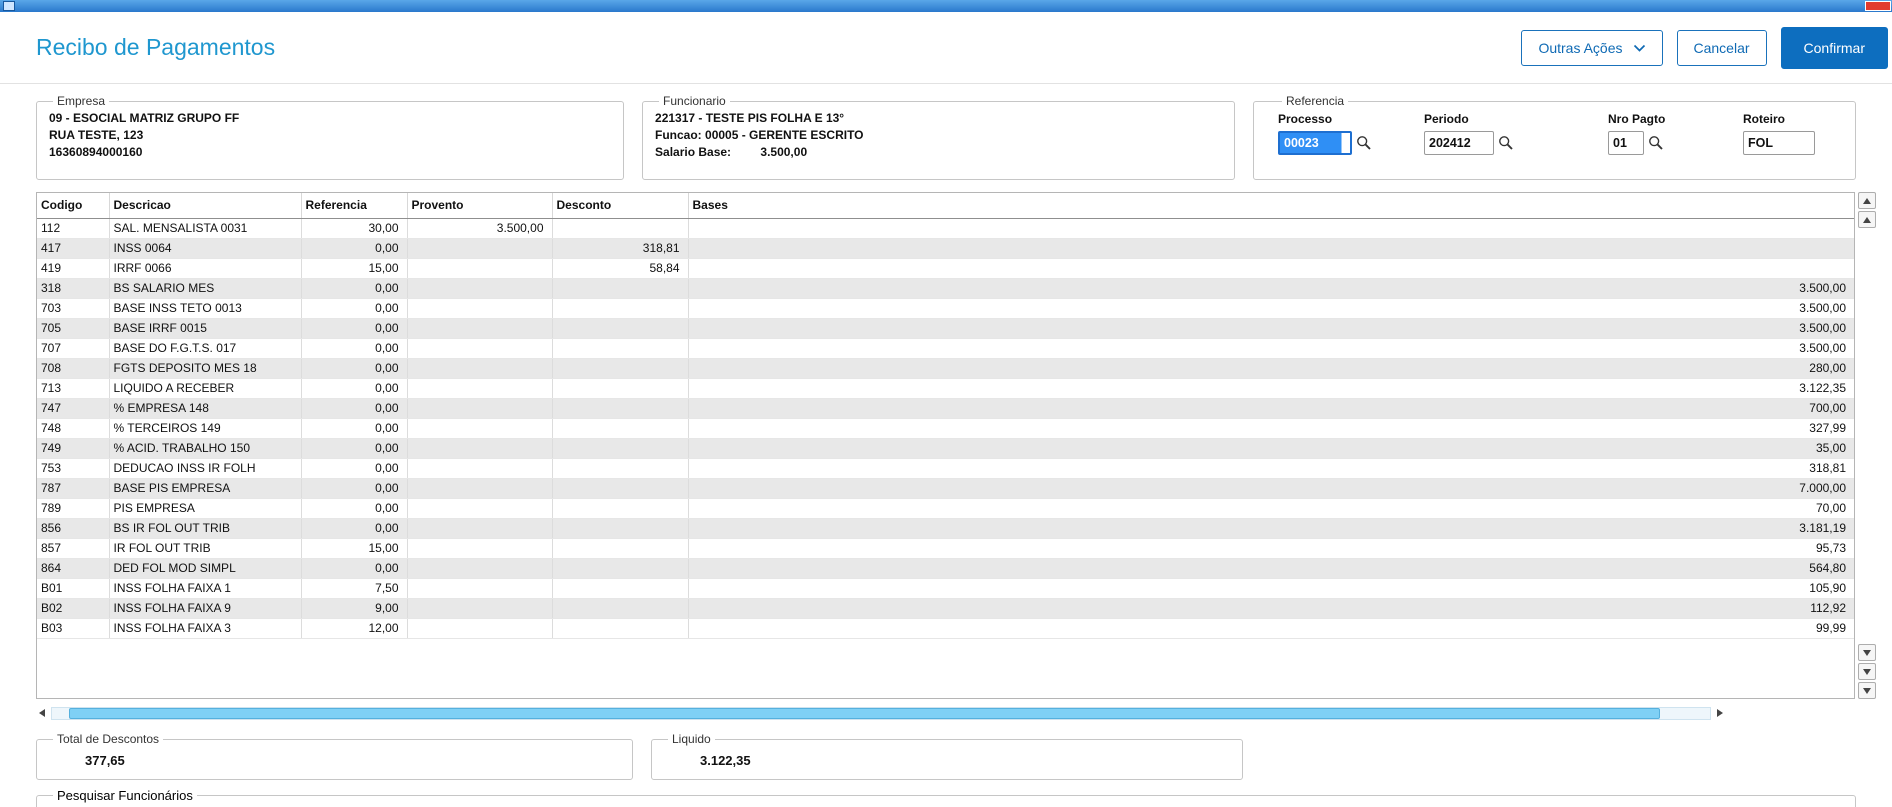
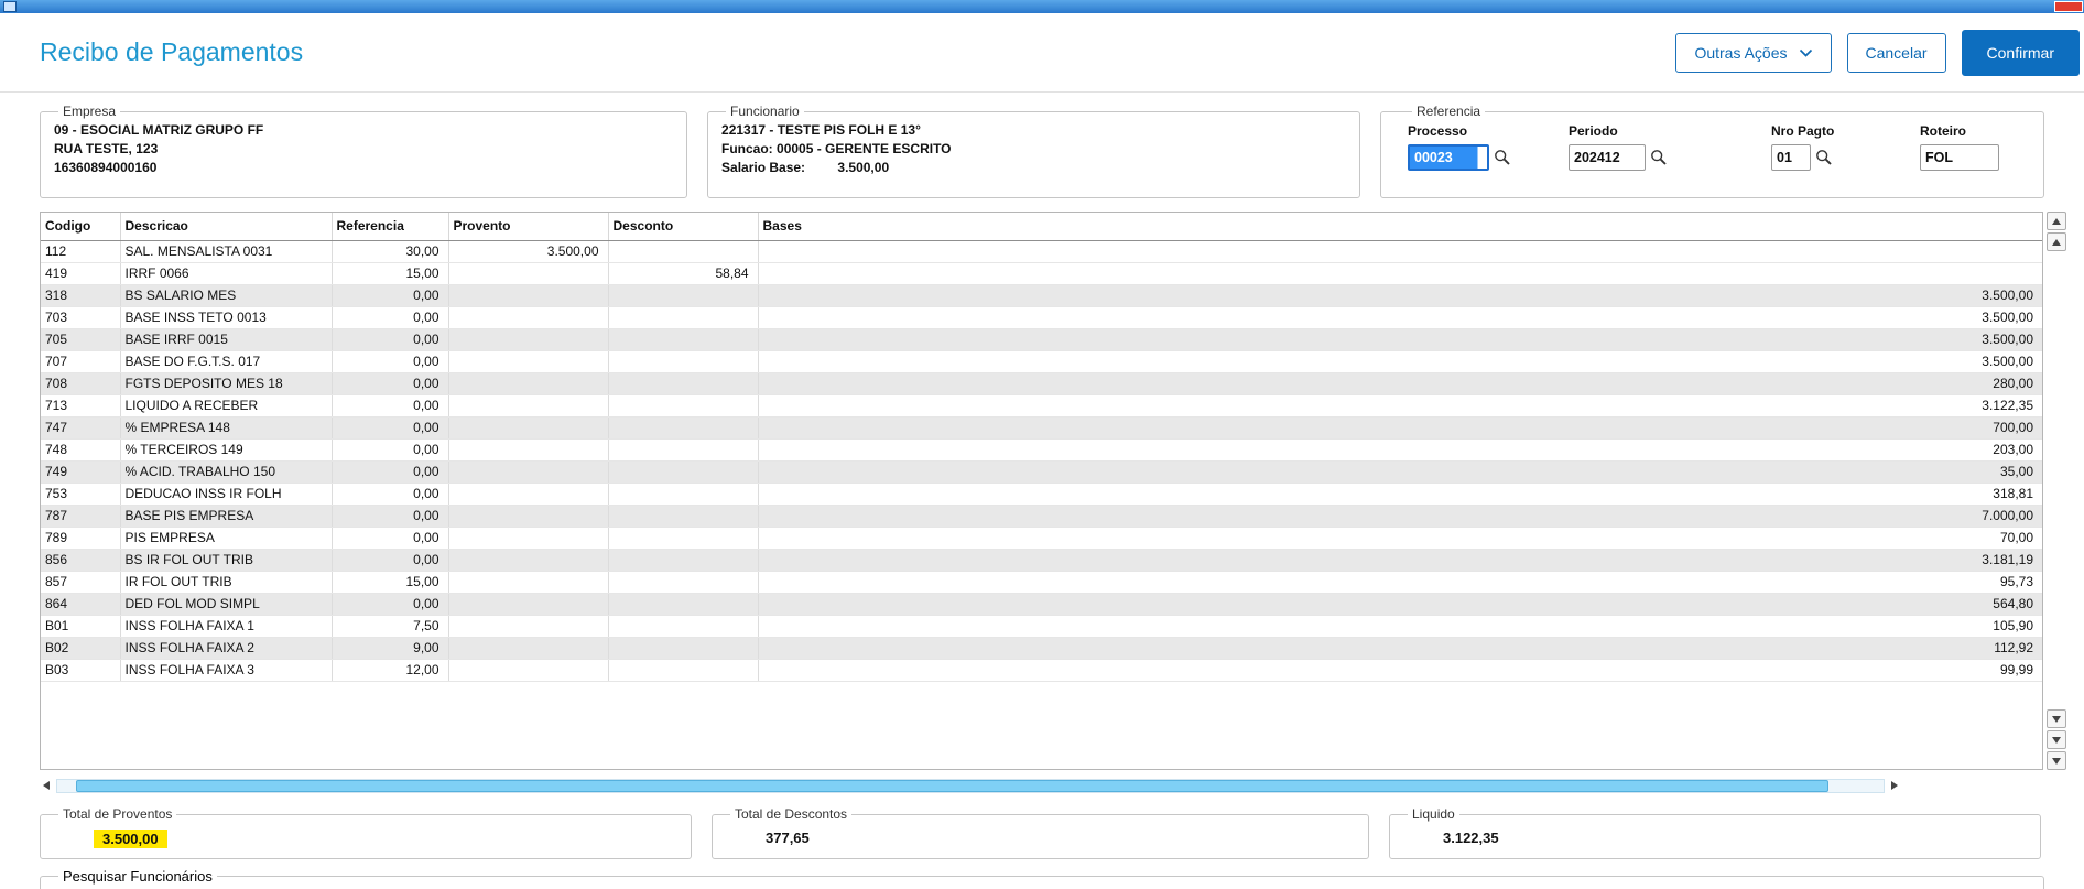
  Recibo de Pagamentos
  Outras Ações
  Cancelar
  Confirmar
  Empresa
  09 - ESOCIAL MATRIZ GRUPO FF
  RUA TESTE, 123
  16360894000160
  Funcionario
- 221317 - TESTE PIS FOLHA E 13°
+ 221317 - TESTE PIS FOLH E 13°
  Funcao: 00005 - GERENTE ESCRITO
  Salario Base: 3.500,00
  Referencia
  Processo
  00023
  Periodo
  202412
  Nro Pagto
  01
  Roteiro
  FOL
  Codigo	Descricao	Referencia	Provento	Desconto	Bases
  112	SAL. MENSALISTA 0031	30,00	3.500,00
- 417	INSS 0064	0,00		318,81
  419	IRRF 0066	15,00		58,84
  318	BS SALARIO MES	0,00			3.500,00
  703	BASE INSS TETO 0013	0,00			3.500,00
  705	BASE IRRF 0015	0,00			3.500,00
  707	BASE DO F.G.T.S. 017	0,00			3.500,00
  708	FGTS DEPOSITO MES 18	0,00			280,00
  713	LIQUIDO A RECEBER	0,00			3.122,35
  747	% EMPRESA 148	0,00			700,00
- 748	% TERCEIROS 149	0,00			327,99
+ 748	% TERCEIROS 149	0,00			203,00
  749	% ACID. TRABALHO 150	0,00			35,00
  753	DEDUCAO INSS IR FOLH	0,00			318,81
  787	BASE PIS EMPRESA	0,00			7.000,00
  789	PIS EMPRESA	0,00			70,00
  856	BS IR FOL OUT TRIB	0,00			3.181,19
  857	IR FOL OUT TRIB	15,00			95,73
  864	DED FOL MOD SIMPL	0,00			564,80
  B01	INSS FOLHA FAIXA 1	7,50			105,90
- B02	INSS FOLHA FAIXA 9	9,00			112,92
+ B02	INSS FOLHA FAIXA 2	9,00			112,92
  B03	INSS FOLHA FAIXA 3	12,00			99,99
+ Total de Proventos
+ 3.500,00
  Total de Descontos
  377,65
  Liquido
  3.122,35
  Pesquisar Funcionários
